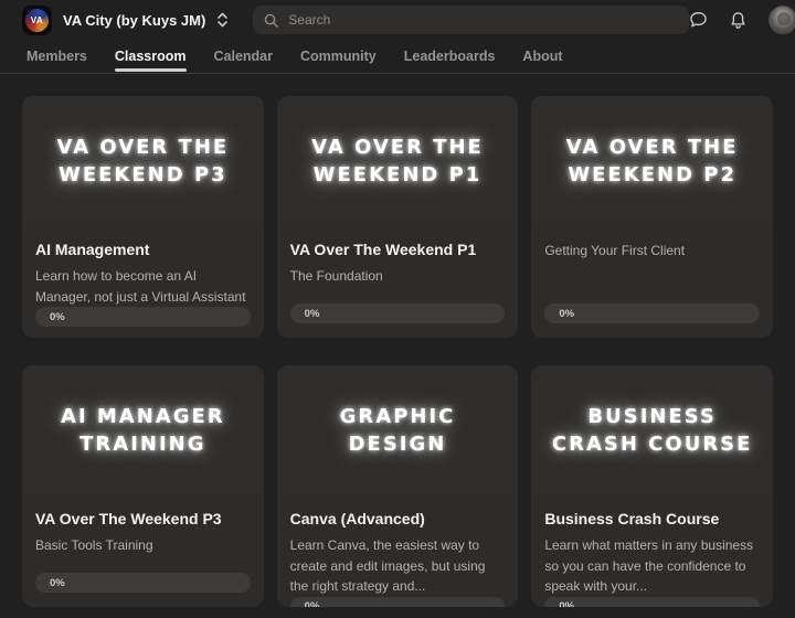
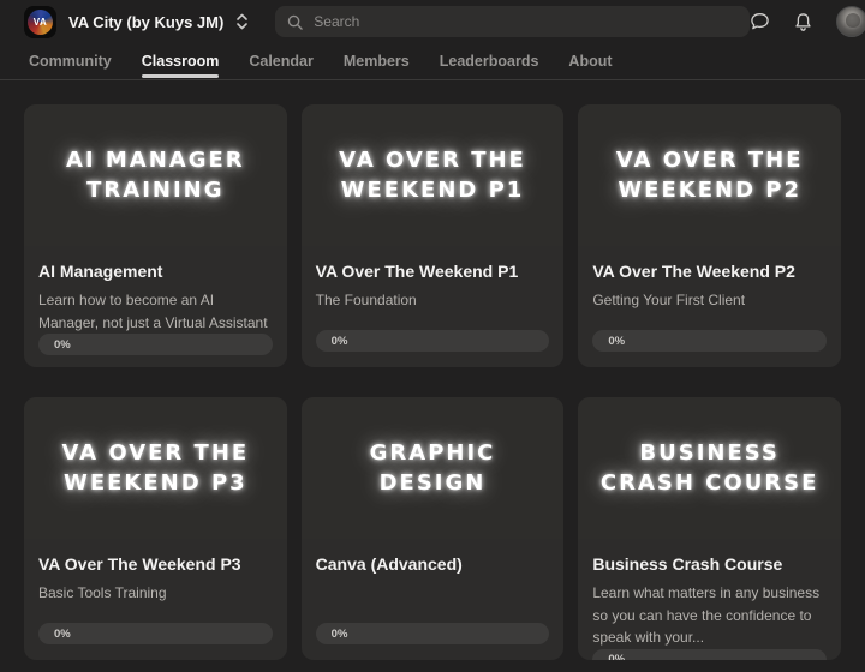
  VA
  VA City (by Kuys JM)
  Search
- Members
+ Community
  Classroom
  Calendar
- Community
+ Members
  Leaderboards
  About
- VA OVER THE WEEKEND P3
+ AI MANAGER TRAINING
  AI Management
  Learn how to become an AI Manager, not just a Virtual Assistant
  0%
  VA OVER THE WEEKEND P1
  VA Over The Weekend P1
  The Foundation
  0%
  VA OVER THE WEEKEND P2
+ VA Over The Weekend P2
  Getting Your First Client
  0%
- AI MANAGER TRAINING
+ VA OVER THE WEEKEND P3
  VA Over The Weekend P3
  Basic Tools Training
  0%
  GRAPHIC DESIGN
  Canva (Advanced)
- Learn Canva, the easiest way to create and edit images, but using the right strategy and...
  0%
  BUSINESS CRASH COURSE
  Business Crash Course
  Learn what matters in any business so you can have the confidence to speak with your...
  0%
